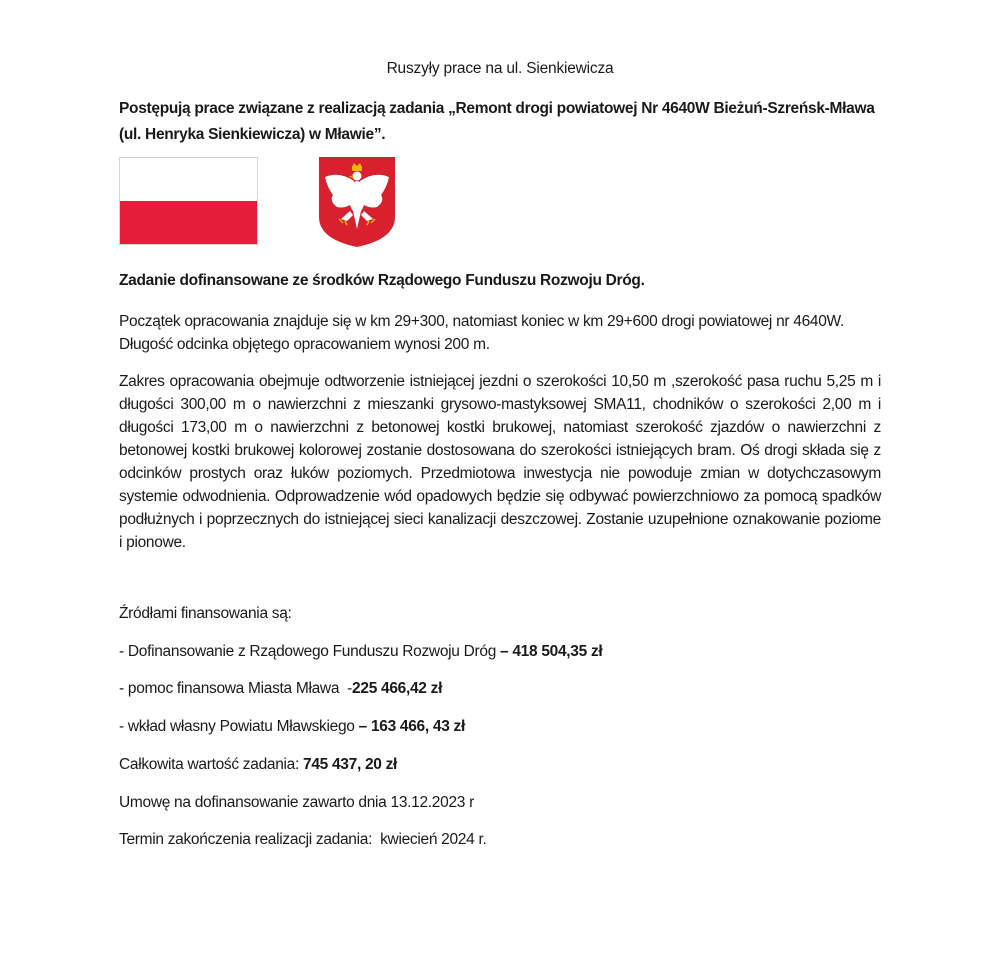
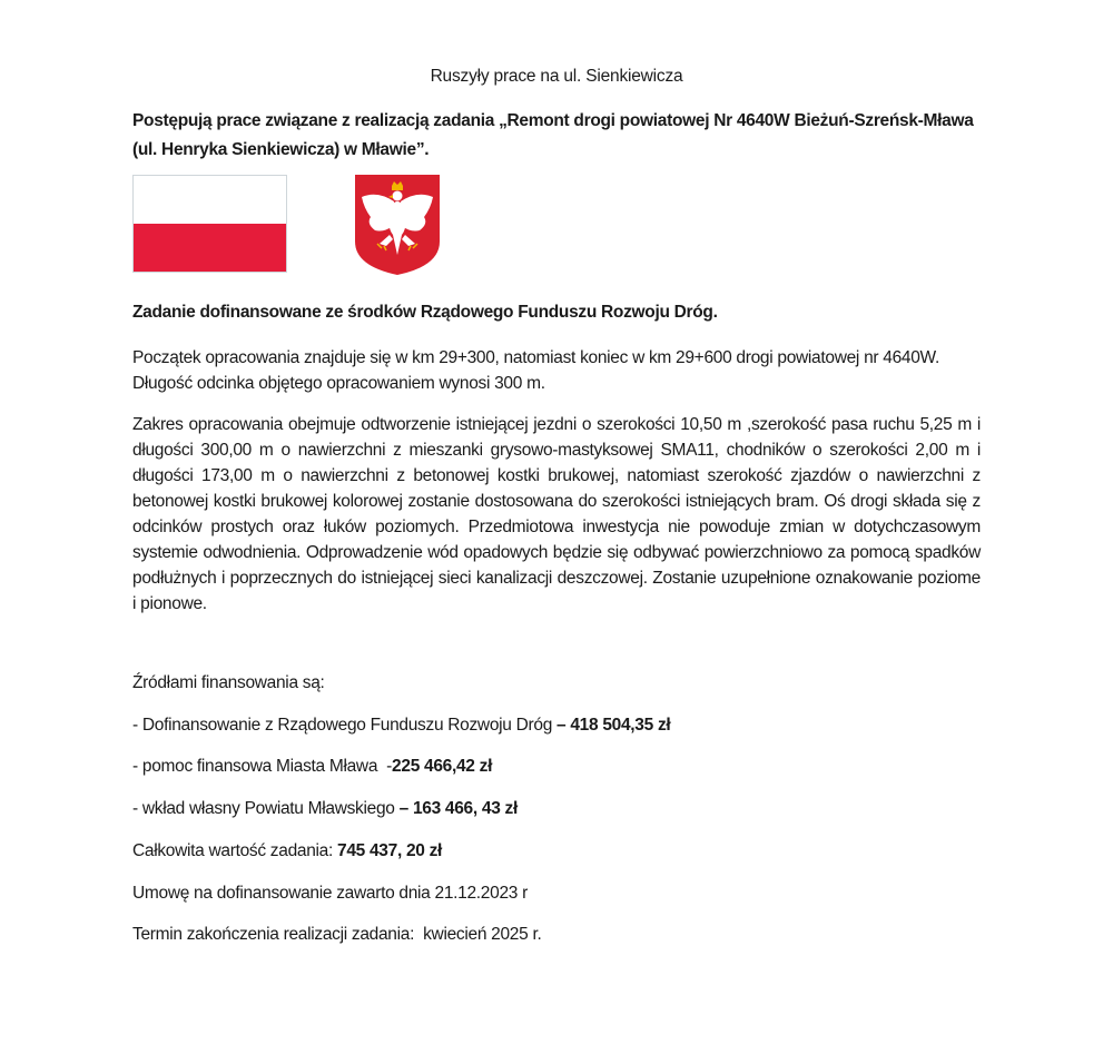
  Ruszyły prace na ul. Sienkiewicza
  Postępują prace związane z realizacją zadania „Remont drogi powiatowej Nr 4640W Bieżuń-Szreńsk-Mława (ul. Henryka Sienkiewicza) w Mławie”.
  Zadanie dofinansowane ze środków Rządowego Funduszu Rozwoju Dróg.
- Początek opracowania znajduje się w km 29+300, natomiast koniec w km 29+600 drogi powiatowej nr 4640W. Długość odcinka objętego opracowaniem wynosi 200 m.
+ Początek opracowania znajduje się w km 29+300, natomiast koniec w km 29+600 drogi powiatowej nr 4640W. Długość odcinka objętego opracowaniem wynosi 300 m.
  Zakres opracowania obejmuje odtworzenie istniejącej jezdni o szerokości 10,50 m ,szerokość pasa ruchu 5,25 m i długości 300,00 m o nawierzchni z mieszanki grysowo-mastyksowej SMA11, chodników o szerokości 2,00 m i długości 173,00 m o nawierzchni z betonowej kostki brukowej, natomiast szerokość zjazdów o nawierzchni z betonowej kostki brukowej kolorowej zostanie dostosowana do szerokości istniejących bram. Oś drogi składa się z odcinków prostych oraz łuków poziomych. Przedmiotowa inwestycja nie powoduje zmian w dotychczasowym systemie odwodnienia. Odprowadzenie wód opadowych będzie się odbywać powierzchniowo za pomocą spadków podłużnych i poprzecznych do istniejącej sieci kanalizacji deszczowej. Zostanie uzupełnione oznakowanie poziome i pionowe.
  Źródłami finansowania są:
  - Dofinansowanie z Rządowego Funduszu Rozwoju Dróg – 418 504,35 zł
  - pomoc finansowa Miasta Mława -225 466,42 zł
  - wkład własny Powiatu Mławskiego – 163 466, 43 zł
  Całkowita wartość zadania: 745 437, 20 zł
- Umowę na dofinansowanie zawarto dnia 13.12.2023 r
+ Umowę na dofinansowanie zawarto dnia 21.12.2023 r
- Termin zakończenia realizacji zadania: kwiecień 2024 r.
+ Termin zakończenia realizacji zadania: kwiecień 2025 r.
